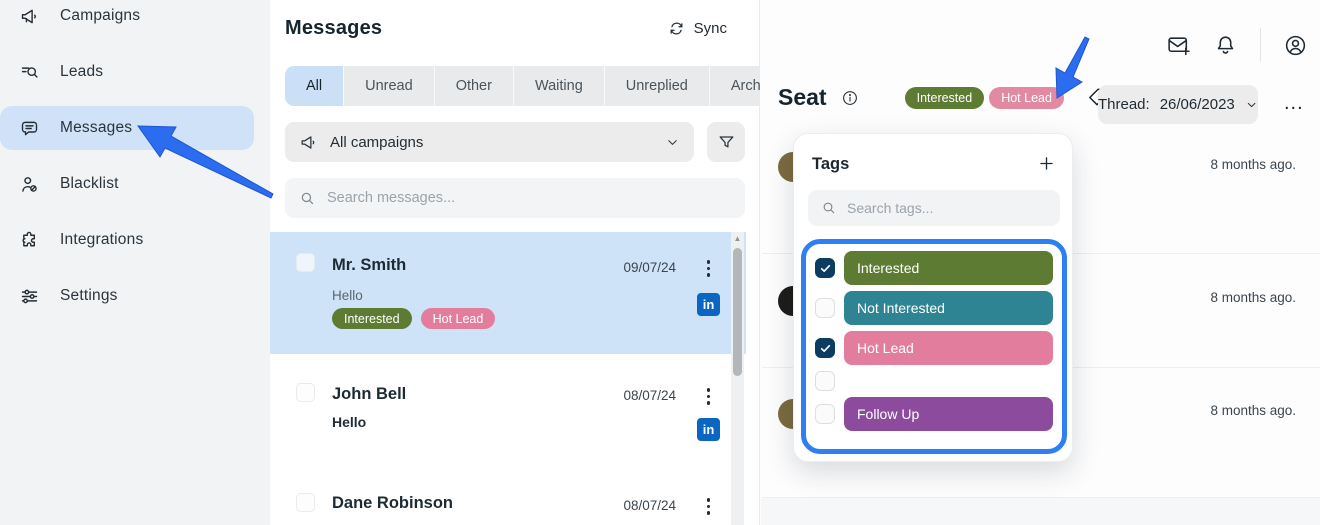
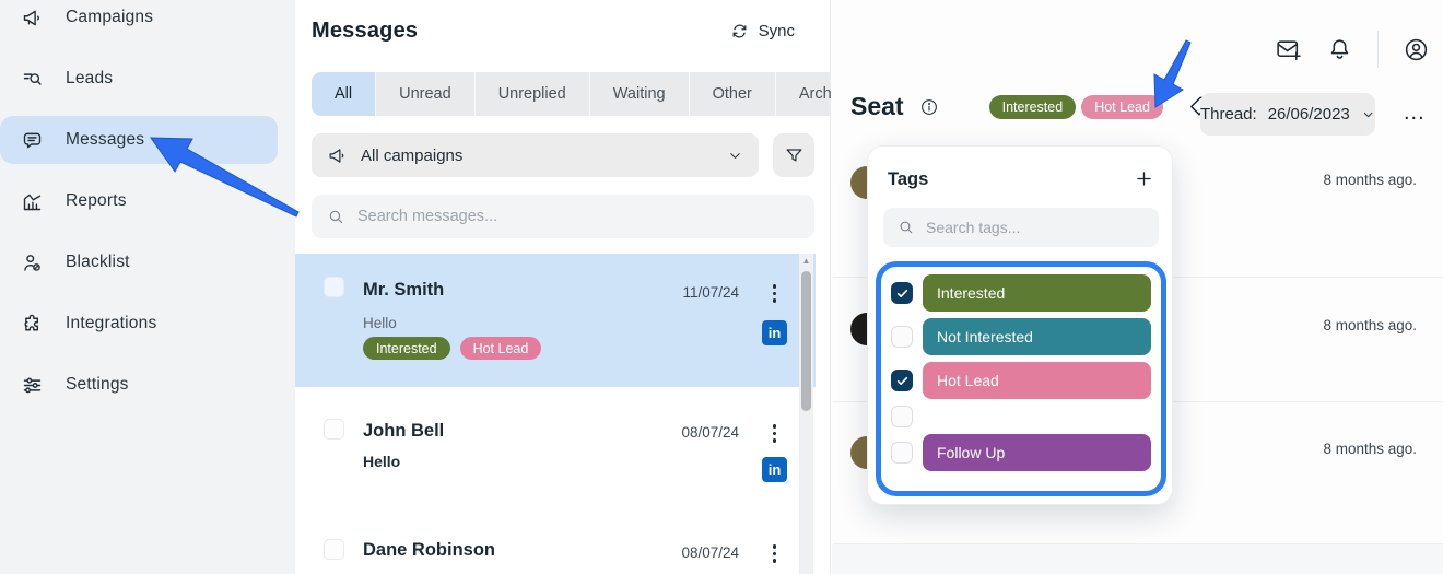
  Campaigns
  Leads
  Messages
+ Reports
  Blacklist
  Integrations
  Settings
  Messages
  Sync
  All
  Unread
- Other
+ Unreplied
  Waiting
- Unreplied
+ Other
  All campaigns
  Search messages...
  Mr. Smith
- 09/07/24
+ 11/07/24
  Hello
  Interested
  Hot Lead
  in
  John Bell
  08/07/24
  Hello
  in
  Dane Robinson
  08/07/24
  ▲
  Seat
  Interested
  Hot Lead
  Thread:
  26/06/2023
  ...
  8 months ago.
  8 months ago.
  8 months ago.
  Tags
  Search tags...
  Interested
  Not Interested
  Hot Lead
  Follow Up
